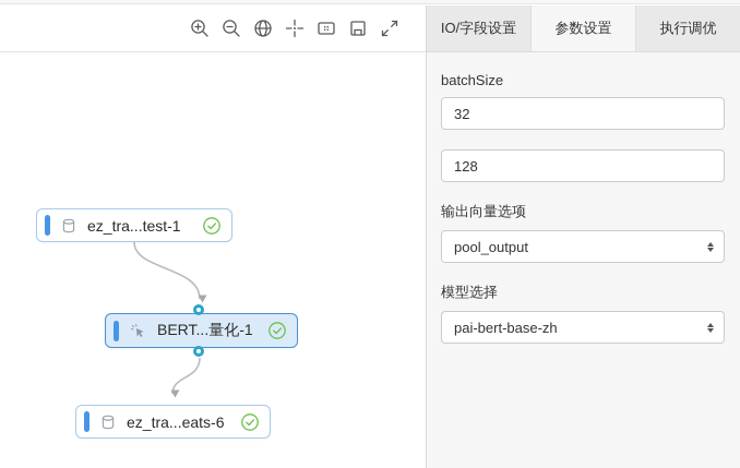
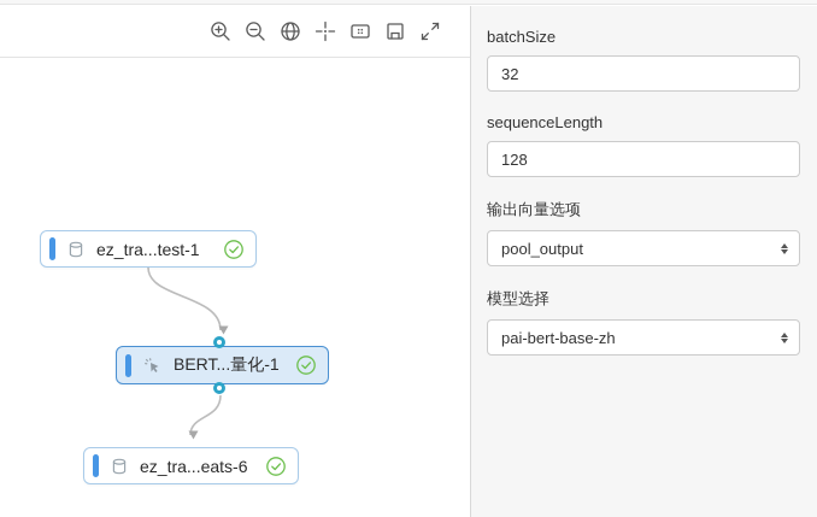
  ez_tra...test-1
  BERT...量化-1
  ez_tra...eats-6
- IO/字段设置
- 参数设置
- 执行调优
  batchSize
  32
+ sequenceLength
  128
  输出向量选项
  pool_output
  模型选择
  pai-bert-base-zh
